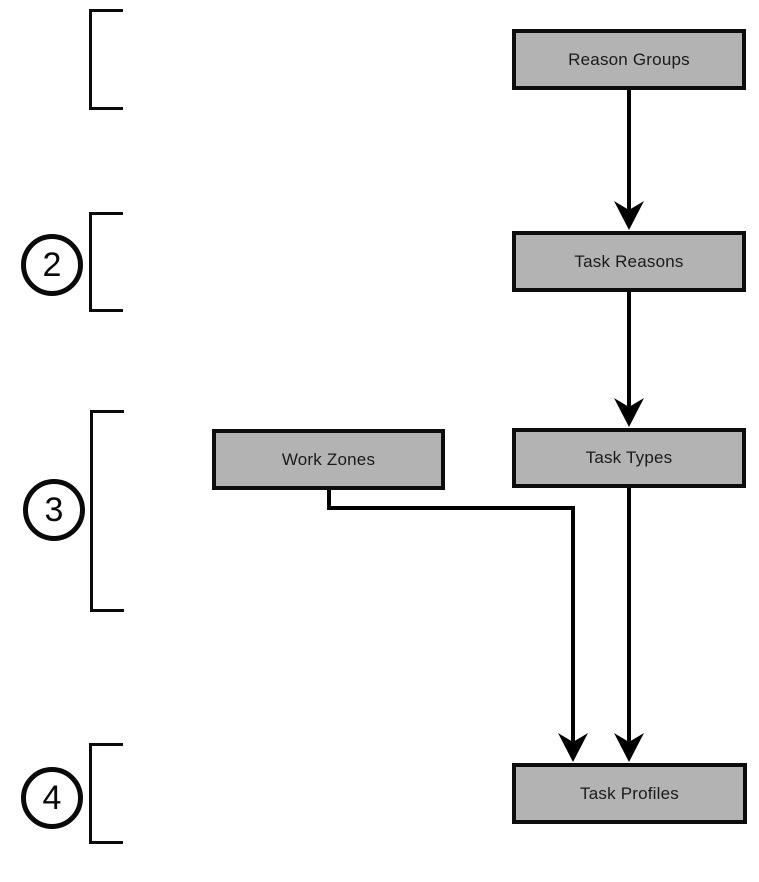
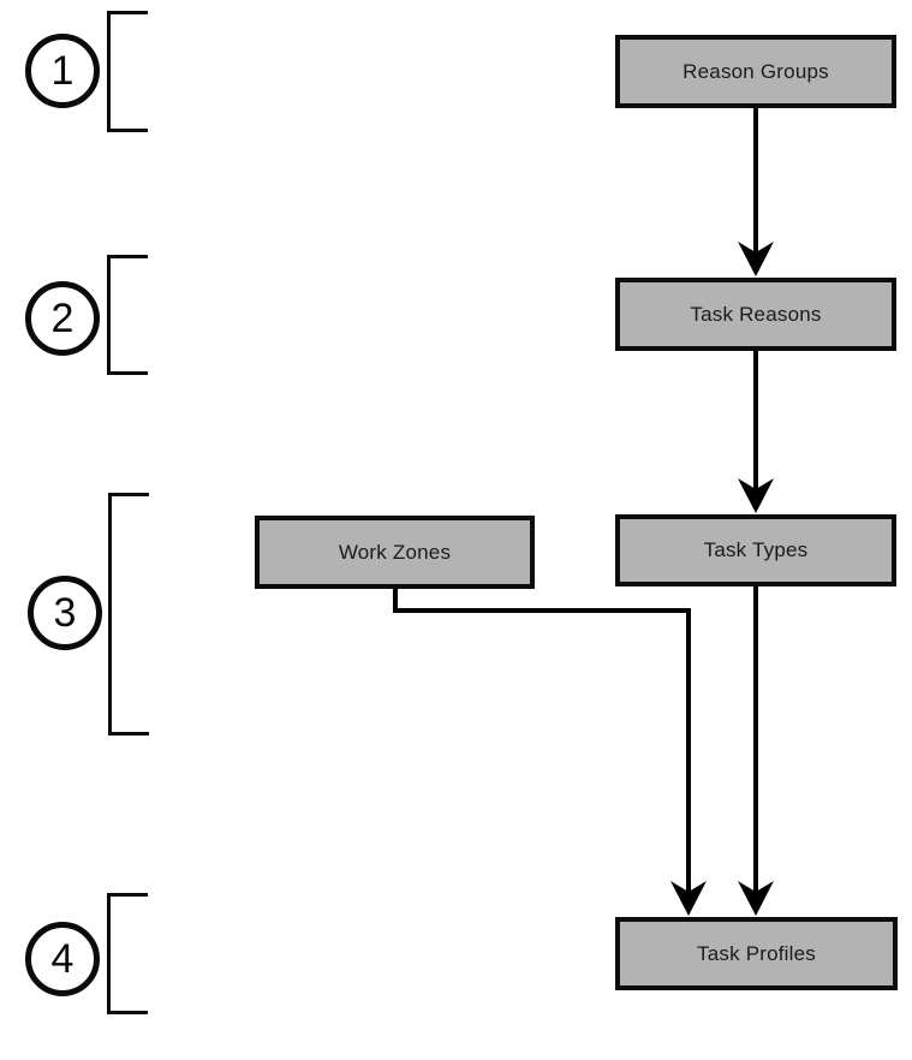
+ 1
  2
  3
  4
  Reason Groups
  Task Reasons
  Work Zones
  Task Types
  Task Profiles
